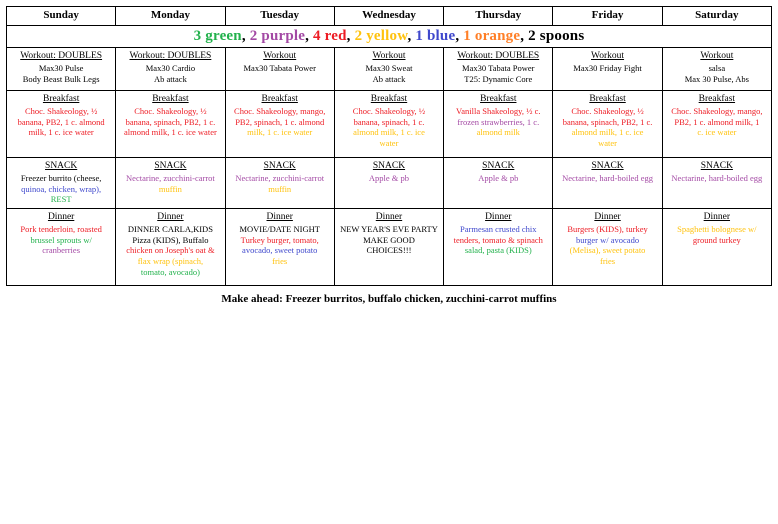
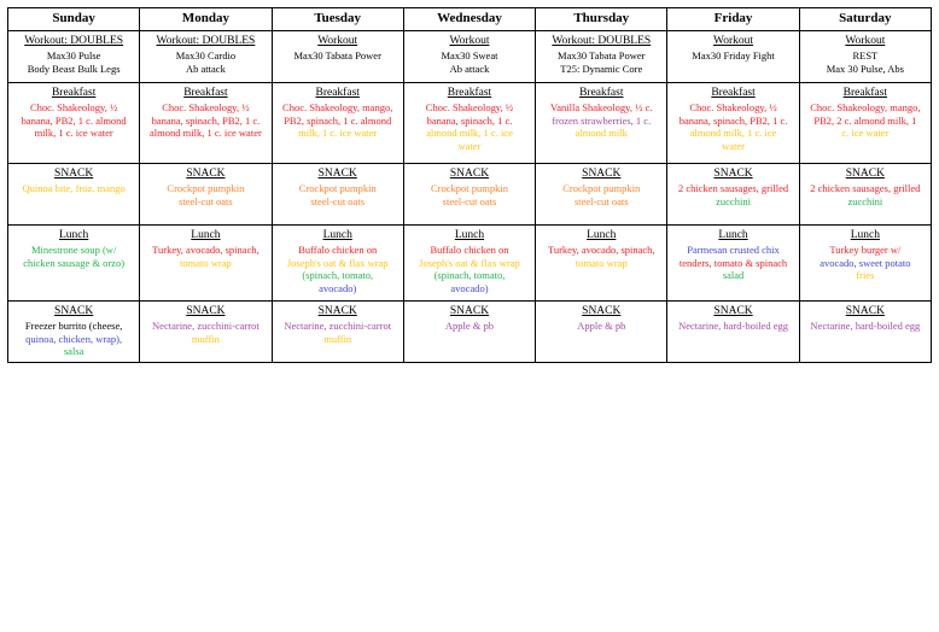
  Sunday	Monday	Tuesday	Wednesday	Thursday	Friday	Saturday
- 3 green, 2 purple, 4 red, 2 yellow, 1 blue, 1 orange, 2 spoons
- Workout: DOUBLESMax30 PulseBody Beast Bulk Legs	Workout: DOUBLESMax30 CardioAb attack	WorkoutMax30 Tabata Power	WorkoutMax30 SweatAb attack	Workout: DOUBLESMax30 Tabata PowerT25: Dynamic Core	WorkoutMax30 Friday Fight	WorkoutsalsaMax 30 Pulse, Abs
+ Workout: DOUBLESMax30 PulseBody Beast Bulk Legs	Workout: DOUBLESMax30 CardioAb attack	WorkoutMax30 Tabata Power	WorkoutMax30 SweatAb attack	Workout: DOUBLESMax30 Tabata PowerT25: Dynamic Core	WorkoutMax30 Friday Fight	WorkoutRESTMax 30 Pulse, Abs
- BreakfastChoc. Shakeology, ½banana, PB2, 1 c. almondmilk, 1 c. ice water	BreakfastChoc. Shakeology, ½banana, spinach, PB2, 1 c.almond milk, 1 c. ice water	BreakfastChoc. Shakeology, mango,PB2, spinach, 1 c. almondmilk, 1 c. ice water	BreakfastChoc. Shakeology, ½banana, spinach, 1 c.almond milk, 1 c. icewater	BreakfastVanilla Shakeology, ½ c.frozen strawberries, 1 c.almond milk	BreakfastChoc. Shakeology, ½banana, spinach, PB2, 1 c.almond milk, 1 c. icewater	BreakfastChoc. Shakeology, mango,PB2, 1 c. almond milk, 1c. ice water
+ BreakfastChoc. Shakeology, ½banana, PB2, 1 c. almondmilk, 1 c. ice water	BreakfastChoc. Shakeology, ½banana, spinach, PB2, 1 c.almond milk, 1 c. ice water	BreakfastChoc. Shakeology, mango,PB2, spinach, 1 c. almondmilk, 1 c. ice water	BreakfastChoc. Shakeology, ½banana, spinach, 1 c.almond milk, 1 c. icewater	BreakfastVanilla Shakeology, ½ c.frozen strawberries, 1 c.almond milk	BreakfastChoc. Shakeology, ½banana, spinach, PB2, 1 c.almond milk, 1 c. icewater	BreakfastChoc. Shakeology, mango,PB2, 2 c. almond milk, 1c. ice water
+ SNACKQuinoa bite, froz. mango	SNACKCrockpot pumpkinsteel-cut oats	SNACKCrockpot pumpkinsteel-cut oats	SNACKCrockpot pumpkinsteel-cut oats	SNACKCrockpot pumpkinsteel-cut oats	SNACK2 chicken sausages, grilledzucchini	SNACK2 chicken sausages, grilledzucchini
+ LunchMinestrone soup (w/chicken sausage & orzo)	LunchTurkey, avocado, spinach,tomato wrap	LunchBuffalo chicken onJoseph's oat & flax wrap(spinach, tomato,avocado)	LunchBuffalo chicken onJoseph's oat & flax wrap(spinach, tomato,avocado)	LunchTurkey, avocado, spinach,tomato wrap	LunchParmesan crusted chixtenders, tomato & spinachsalad	LunchTurkey burger w/avocado, sweet potatofries
- SNACKFreezer burrito (cheese,quinoa, chicken, wrap),REST	SNACKNectarine, zucchini-carrotmuffin	SNACKNectarine, zucchini-carrotmuffin	SNACKApple & pb	SNACKApple & pb	SNACKNectarine, hard-boiled egg	SNACKNectarine, hard-boiled egg
+ SNACKFreezer burrito (cheese,quinoa, chicken, wrap),salsa	SNACKNectarine, zucchini-carrotmuffin	SNACKNectarine, zucchini-carrotmuffin	SNACKApple & pb	SNACKApple & pb	SNACKNectarine, hard-boiled egg	SNACKNectarine, hard-boiled egg
- DinnerPork tenderloin, roastedbrussel sprouts w/cranberries	DinnerDINNER CARLA,KIDSPizza (KIDS), Buffalochicken on Joseph's oat &flax wrap (spinach,tomato, avocado)	DinnerMOVIE/DATE NIGHTTurkey burger, tomato,avocado, sweet potatofries	DinnerNEW YEAR'S EVE PARTYMAKE GOODCHOICES!!!	DinnerParmesan crusted chixtenders, tomato & spinachsalad, pasta (KIDS)	DinnerBurgers (KIDS), turkeyburger w/ avocado(Melisa), sweet potatofries	DinnerSpaghetti bolognese w/ground turkey
- Make ahead: Freezer burritos, buffalo chicken, zucchini-carrot muffins
